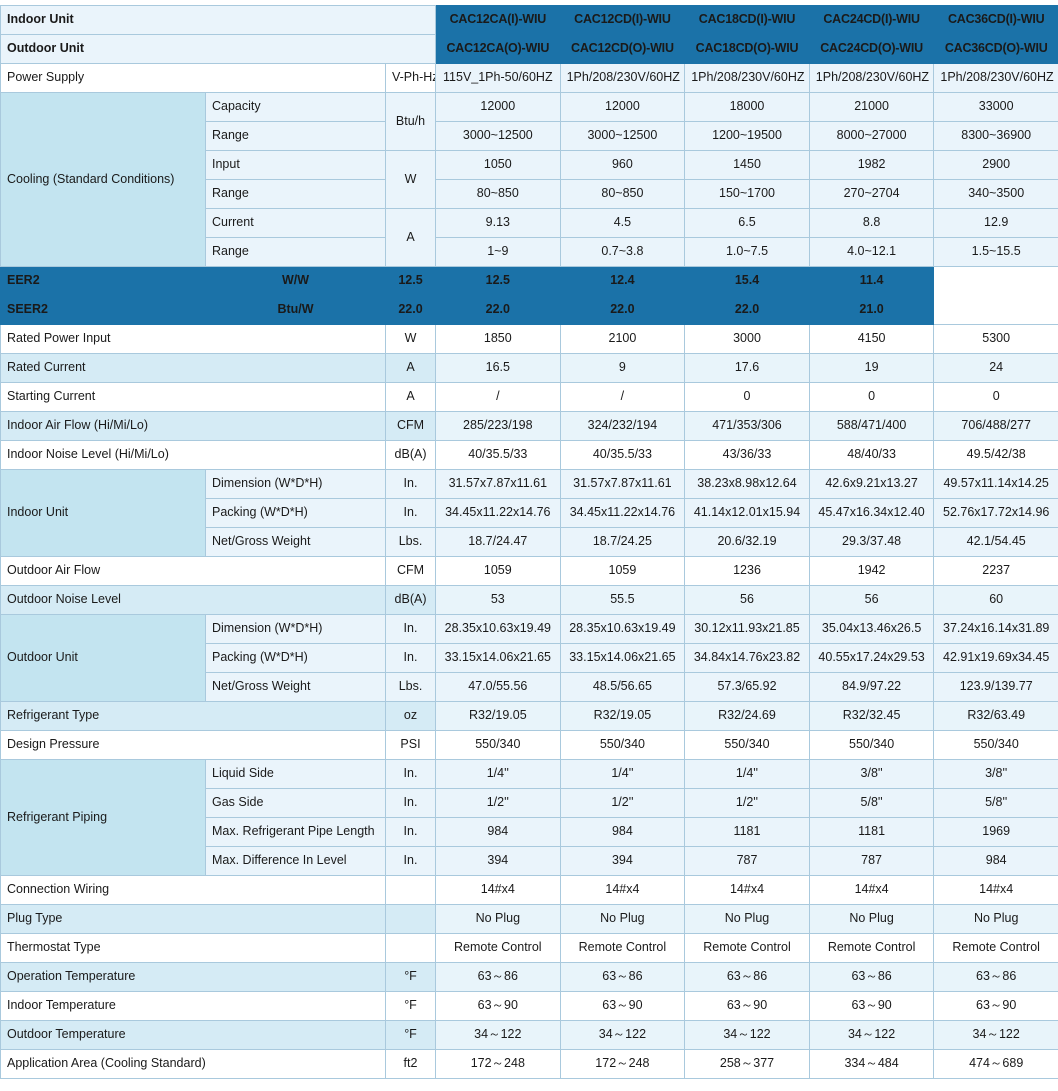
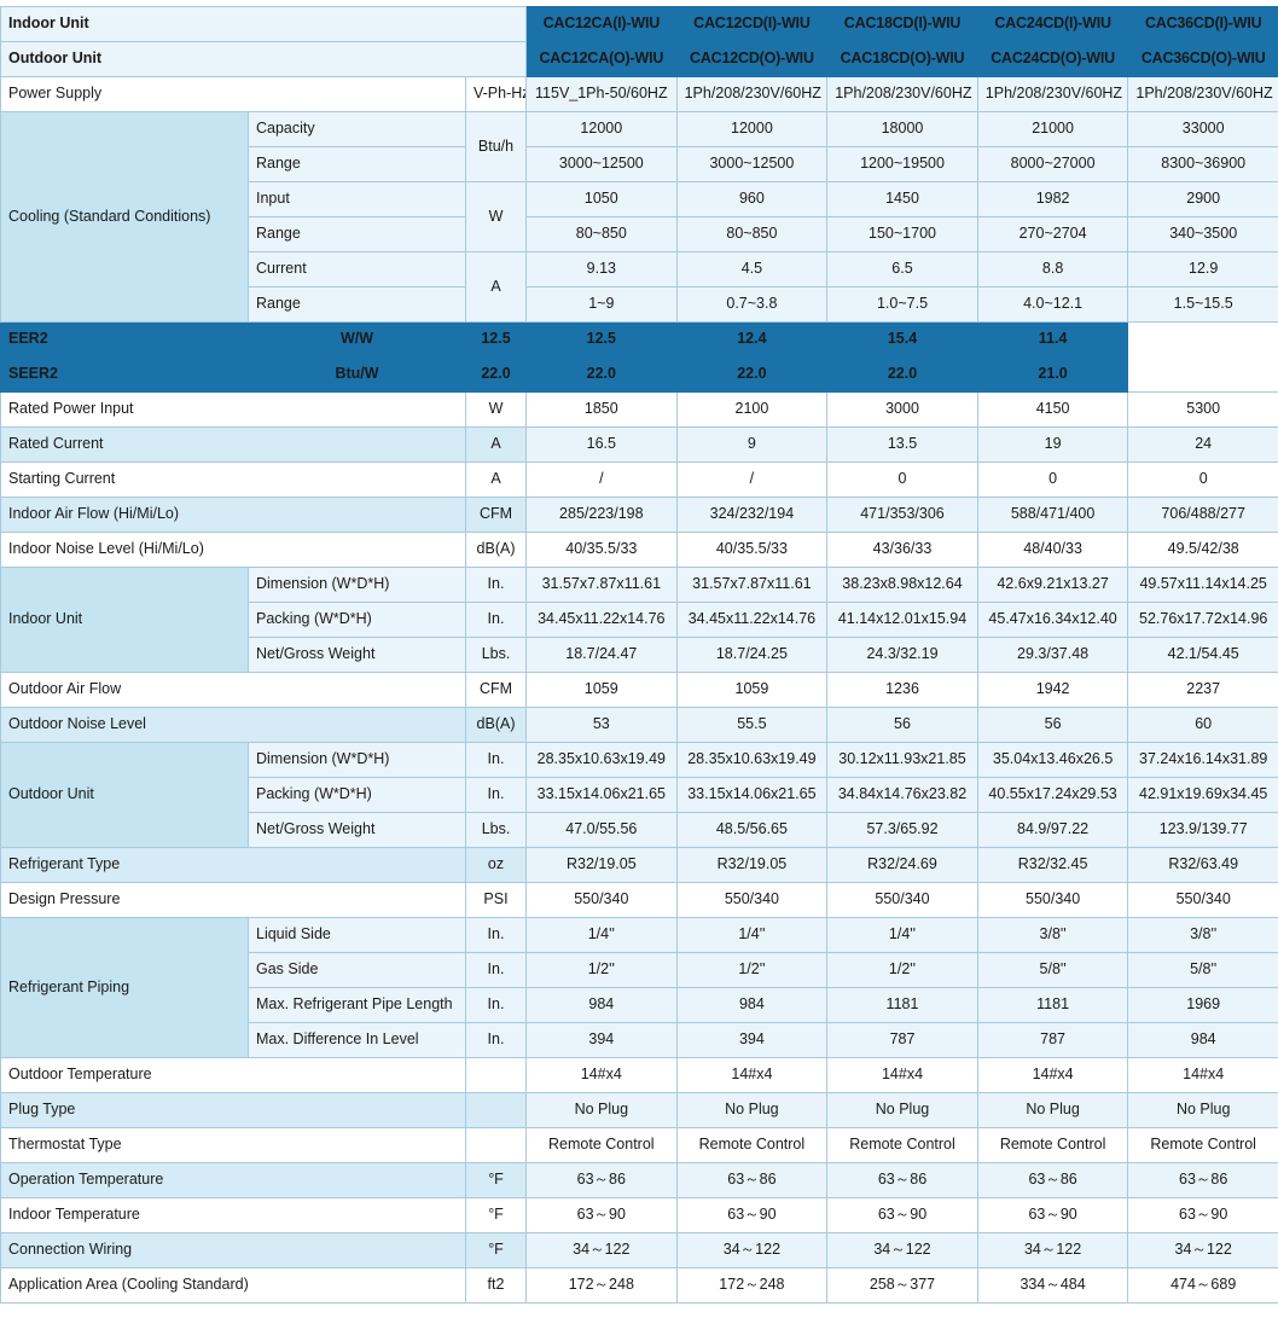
  Indoor Unit	CAC12CA(I)-WIU	CAC12CD(I)-WIU	CAC18CD(I)-WIU	CAC24CD(I)-WIU	CAC36CD(I)-WIU
  Outdoor Unit	CAC12CA(O)-WIU	CAC12CD(O)-WIU	CAC18CD(O)-WIU	CAC24CD(O)-WIU	CAC36CD(O)-WIU
  Power Supply	V-Ph-H	115V_1Ph-50/60HZ	1Ph/208/230V/60HZ	1Ph/208/230V/60HZ	1Ph/208/230V/60HZ	1Ph/208/230V/60HZ
  Cooling (Standard Conditions)	Capacity	Btu/h	12000	12000	18000	21000	33000
  Range	3000~12500	3000~12500	1200~19500	8000~27000	8300~36900
  Input	W	1050	960	1450	1982	2900
  Range	80~850	80~850	150~1700	270~2704	340~3500
  Current	A	9.13	4.5	6.5	8.8	12.9
  Range	1~9	0.7~3.8	1.0~7.5	4.0~12.1	1.5~15.5
  EER2	W/W	12.5	12.5	12.4	15.4	11.4
  SEER2	Btu/W	22.0	22.0	22.0	22.0	21.0
  Rated Power Input	W	1850	2100	3000	4150	5300
- Rated Current	A	16.5	9	17.6	19	24
+ Rated Current	A	16.5	9	13.5	19	24
  Starting Current	A	/	/	0	0	0
  Indoor Air Flow (Hi/Mi/Lo)	CFM	285/223/198	324/232/194	471/353/306	588/471/400	706/488/277
  Indoor Noise Level (Hi/Mi/Lo)	dB(A)	40/35.5/33	40/35.5/33	43/36/33	48/40/33	49.5/42/38
  Indoor Unit	Dimension (W*D*H)	In.	31.57x7.87x11.61	31.57x7.87x11.61	38.23x8.98x12.64	42.6x9.21x13.27	49.57x11.14x14.25
  Packing (W*D*H)	In.	34.45x11.22x14.76	34.45x11.22x14.76	41.14x12.01x15.94	45.47x16.34x12.40	52.76x17.72x14.96
- Net/Gross Weight	Lbs.	18.7/24.47	18.7/24.25	20.6/32.19	29.3/37.48	42.1/54.45
+ Net/Gross Weight	Lbs.	18.7/24.47	18.7/24.25	24.3/32.19	29.3/37.48	42.1/54.45
  Outdoor Air Flow	CFM	1059	1059	1236	1942	2237
  Outdoor Noise Level	dB(A)	53	55.5	56	56	60
  Outdoor Unit	Dimension (W*D*H)	In.	28.35x10.63x19.49	28.35x10.63x19.49	30.12x11.93x21.85	35.04x13.46x26.5	37.24x16.14x31.89
  Packing (W*D*H)	In.	33.15x14.06x21.65	33.15x14.06x21.65	34.84x14.76x23.82	40.55x17.24x29.53	42.91x19.69x34.45
  Net/Gross Weight	Lbs.	47.0/55.56	48.5/56.65	57.3/65.92	84.9/97.22	123.9/139.77
  Refrigerant Type	oz	R32/19.05	R32/19.05	R32/24.69	R32/32.45	R32/63.49
  Design Pressure	PSI	550/340	550/340	550/340	550/340	550/340
  Refrigerant Piping	Liquid Side	In.	1/4''	1/4''	1/4''	3/8''	3/8''
  Gas Side	In.	1/2''	1/2''	1/2''	5/8''	5/8''
  Max. Refrigerant Pipe Length	In.	984	984	1181	1181	1969
  Max. Difference In Level	In.	394	394	787	787	984
- Connection Wiring		14#x4	14#x4	14#x4	14#x4	14#x4
+ Outdoor Temperature		14#x4	14#x4	14#x4	14#x4	14#x4
  Plug Type		No Plug	No Plug	No Plug	No Plug	No Plug
  Thermostat Type		Remote Control	Remote Control	Remote Control	Remote Control	Remote Control
  Operation Temperature	°F	63～86	63～86	63～86	63～86	63～86
  Indoor Temperature	°F	63～90	63～90	63～90	63～90	63～90
- Outdoor Temperature	°F	34～122	34～122	34～122	34～122	34～122
+ Connection Wiring	°F	34～122	34～122	34～122	34～122	34～122
  Application Area (Cooling Standard)	ft2	172～248	172～248	258～377	334～484	474～689
